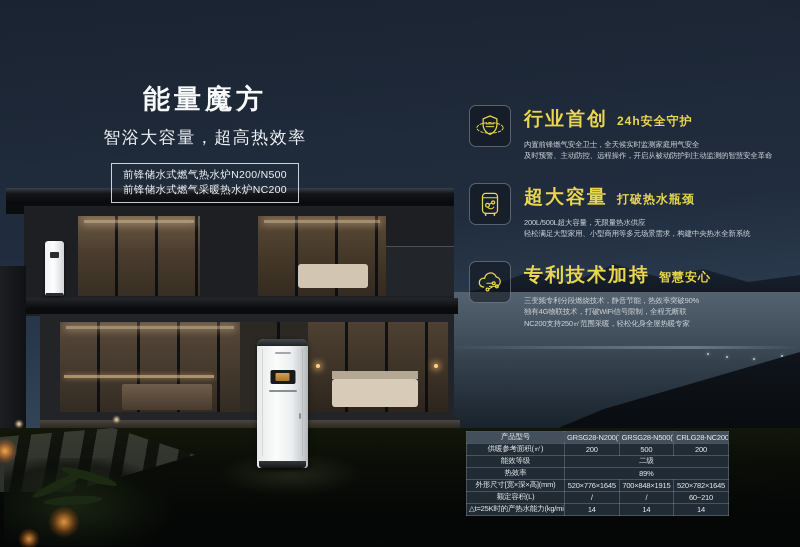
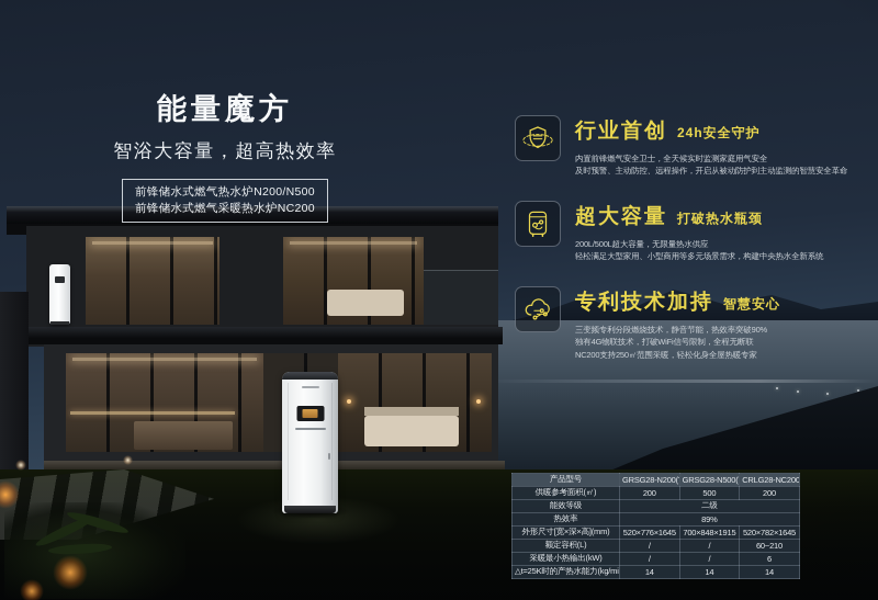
  能量魔方
  智浴大容量，超高热效率
  前锋储水式燃气热水炉N200/N500
  前锋储水式燃气采暖热水炉NC200
  行业首创
  24h安全守护
  内置前锋燃气安全卫士，全天候实时监测家庭用气安全
  及时预警、主动防控、远程操作，开启从被动防护到主动监测的智慧安全革命
  超大容量
  打破热水瓶颈
  200L/500L超大容量，无限量热水供应
  轻松满足大型家用、小型商用等多元场景需求，构建中央热水全新系统
  专利技术加持
  智慧安心
  三变频专利分段燃烧技术，静音节能，热效率突破90%
  独有4G物联技术，打破WiFi信号限制，全程无断联
  NC200支持250㎡范围采暖，轻松化身全屋热暖专家
  产品型号	GRSG28-N200(	GRSG28-N500(	CRLG28-NC200
  供暖参考面积(㎡)	200	500	200
  能效等级	二级
  热效率	89%
  外形尺寸[宽×深×高](mm)	520×776×1645	700×848×1915	520×782×1645
  额定容积(L)	/	/	60~210
+ 采暖最小热输出(kW)	/	/	6
  △t=25K时的产热水能力(kg/mi	14	14	14
